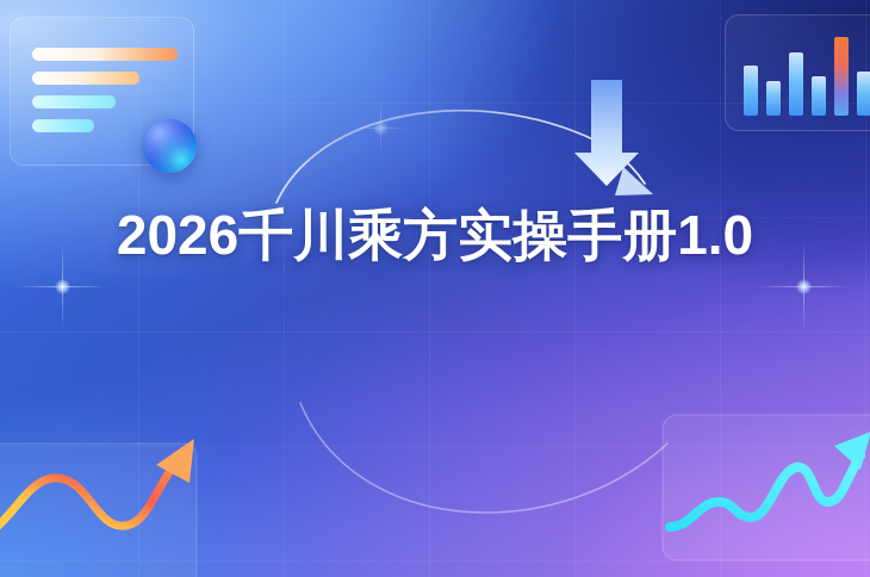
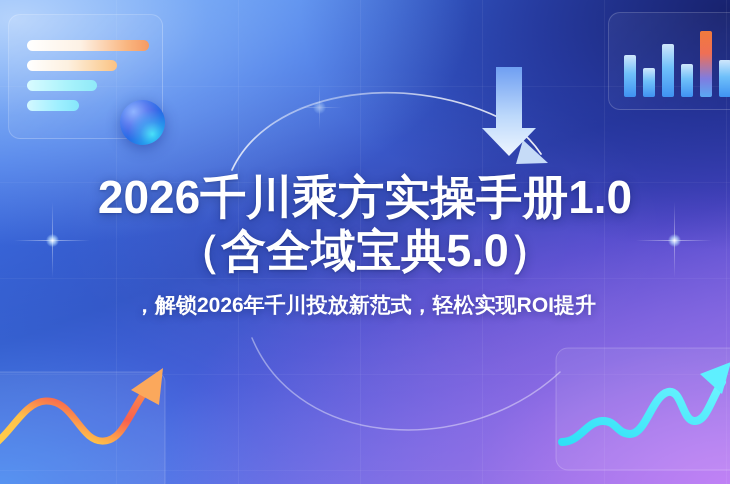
  2026千川乘方实操手册1.0
+ （含全域宝典5.0）
+ ，解锁2026年千川投放新范式，轻松实现ROI提升
